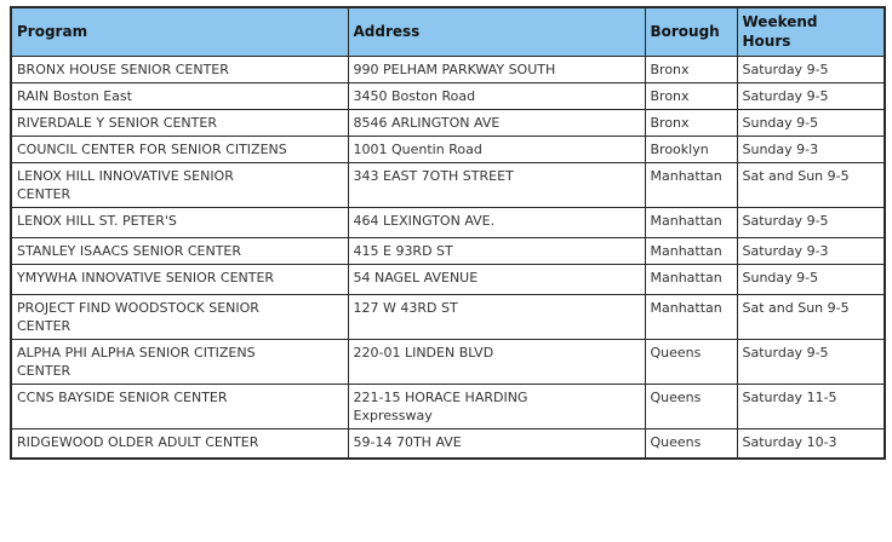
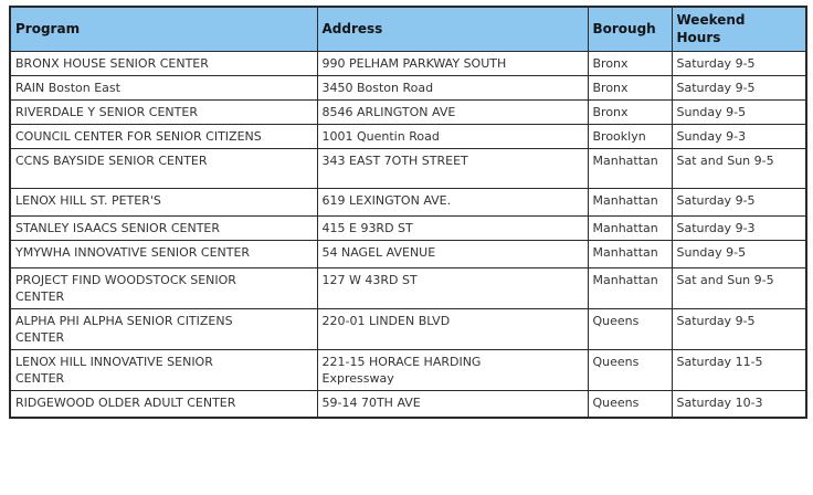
  Program	Address	Borough	Weekend Hours
  BRONX HOUSE SENIOR CENTER	990 PELHAM PARKWAY SOUTH	Bronx	Saturday 9-5
  RAIN Boston East	3450 Boston Road	Bronx	Saturday 9-5
  RIVERDALE Y SENIOR CENTER	8546 ARLINGTON AVE	Bronx	Sunday 9-5
  COUNCIL CENTER FOR SENIOR CITIZENS	1001 Quentin Road	Brooklyn	Sunday 9-3
- LENOX HILL INNOVATIVE SENIOR CENTER	343 EAST 7OTH STREET	Manhattan	Sat and Sun 9-5
+ CCNS BAYSIDE SENIOR CENTER	343 EAST 7OTH STREET	Manhattan	Sat and Sun 9-5
- LENOX HILL ST. PETER'S	464 LEXINGTON AVE.	Manhattan	Saturday 9-5
+ LENOX HILL ST. PETER'S	619 LEXINGTON AVE.	Manhattan	Saturday 9-5
  STANLEY ISAACS SENIOR CENTER	415 E 93RD ST	Manhattan	Saturday 9-3
  YMYWHA INNOVATIVE SENIOR CENTER	54 NAGEL AVENUE	Manhattan	Sunday 9-5
  PROJECT FIND WOODSTOCK SENIOR CENTER	127 W 43RD ST	Manhattan	Sat and Sun 9-5
  ALPHA PHI ALPHA SENIOR CITIZENS CENTER	220-01 LINDEN BLVD	Queens	Saturday 9-5
- CCNS BAYSIDE SENIOR CENTER	221-15 HORACE HARDING Expressway	Queens	Saturday 11-5
+ LENOX HILL INNOVATIVE SENIOR CENTER	221-15 HORACE HARDING Expressway	Queens	Saturday 11-5
  RIDGEWOOD OLDER ADULT CENTER	59-14 70TH AVE	Queens	Saturday 10-3
